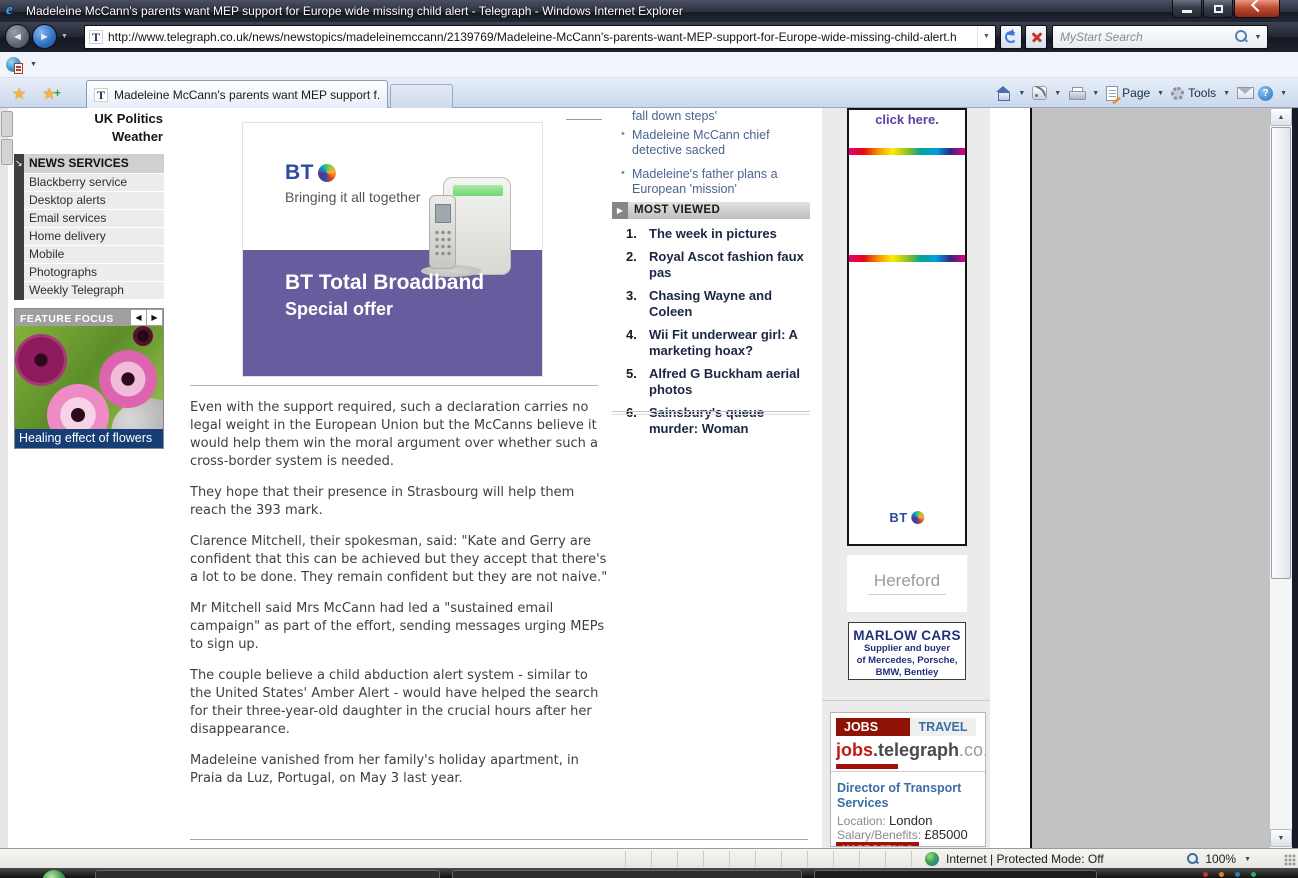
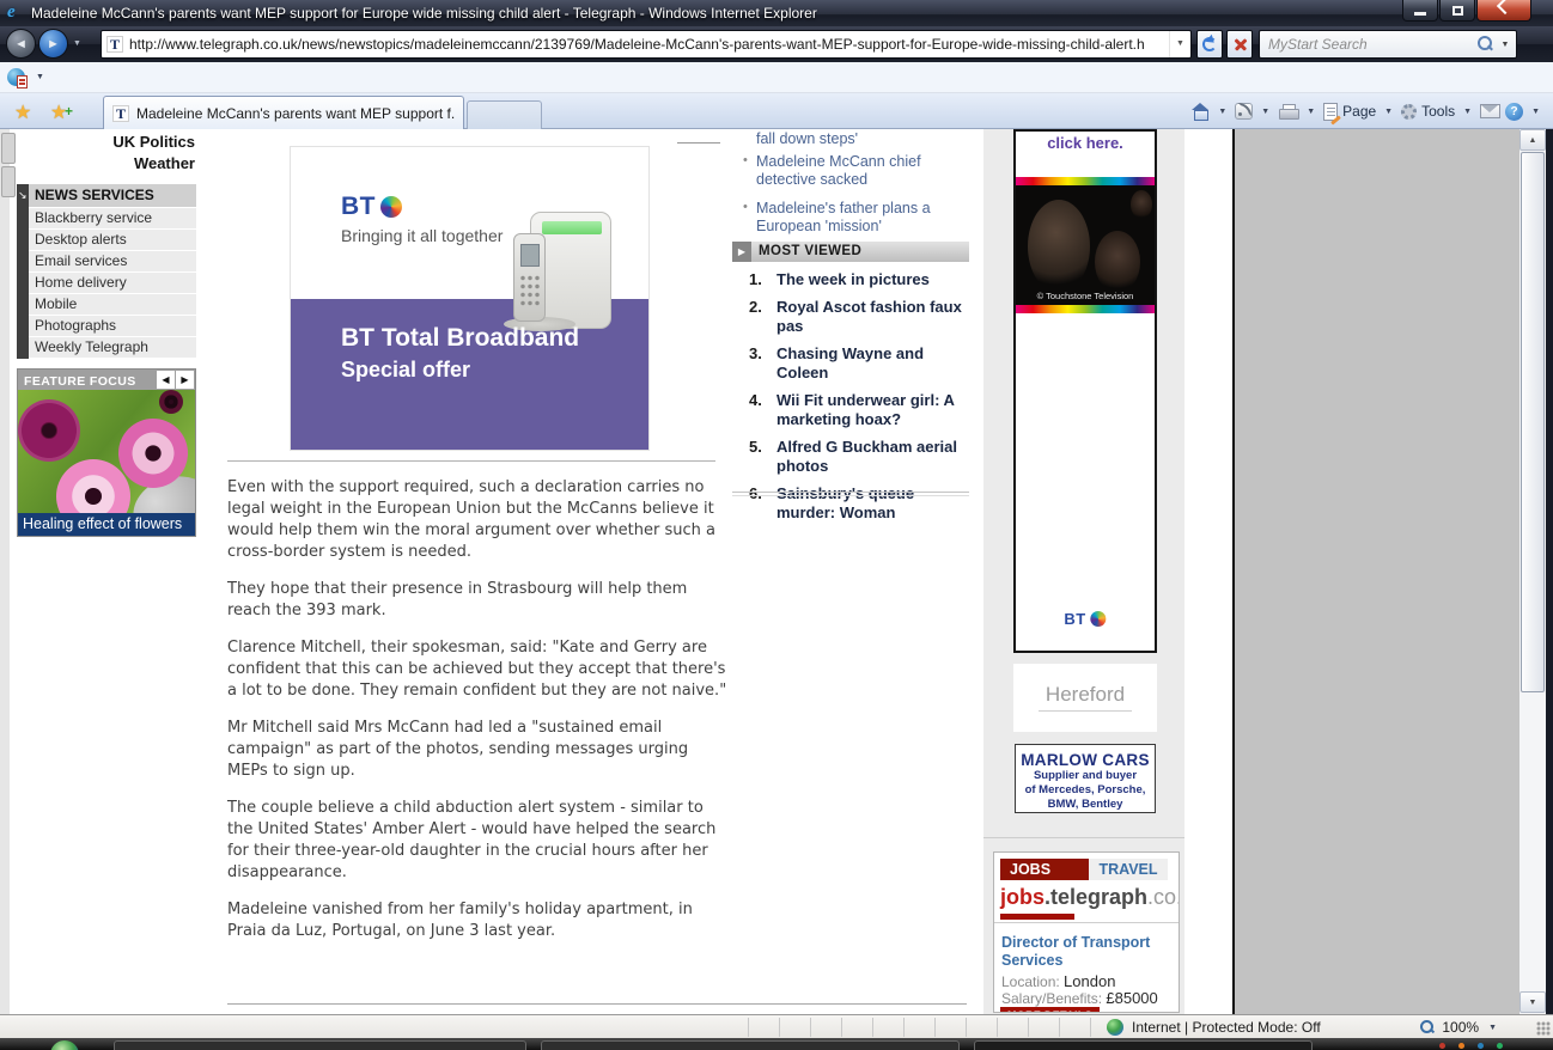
  e
  Madeleine McCann's parents want MEP support for Europe wide missing child alert - Telegraph - Windows Internet Explorer
  ◄
  ►
  T
  http://www.telegraph.co.uk/news/newstopics/madeleinemccann/2139769/Madeleine-McCann's-parents-want-MEP-support-for-Europe-wide-missing-child-alert.h
  MyStart Search
  ★
  ★
  +
  T
  Madeleine McCann's parents want MEP support f.
  Page
  Tools
  ?
  UK Politics
  Weather
  ↘
  NEWS SERVICES
  Blackberry service
  Desktop alerts
  Email services
  Home delivery
  Mobile
  Photographs
  Weekly Telegraph
  FEATURE FOCUS
  ◀
  ▶
  Healing effect of flowers
  BT
  Bringing it all together
  BT Total Broadband
  Special offer
  Even with the support required, such a declaration carries no legal weight in the European Union but the McCanns believe it would help them win the moral argument over whether such a cross-border system is needed.
  They hope that their presence in Strasbourg will help them reach the 393 mark.
  Clarence Mitchell, their spokesman, said: "Kate and Gerry are confident that this can be achieved but they accept that there's a lot to be done. They remain confident but they are not naive."
- Mr Mitchell said Mrs McCann had led a "sustained email campaign" as part of the effort, sending messages urging MEPs to sign up.
+ Mr Mitchell said Mrs McCann had led a "sustained email campaign" as part of the photos, sending messages urging MEPs to sign up.
  The couple believe a child abduction alert system - similar to the United States' Amber Alert - would have helped the search for their three-year-old daughter in the crucial hours after her disappearance.
- Madeleine vanished from her family's holiday apartment, in Praia da Luz, Portugal, on May 3 last year.
+ Madeleine vanished from her family's holiday apartment, in Praia da Luz, Portugal, on June 3 last year.
  fall down steps'
  •
  Madeleine McCann chief detective sacked
  •
  Madeleine's father plans a European 'mission'
  ▶
  MOST VIEWED
  The week in pictures
  Royal Ascot fashion faux pas
  Chasing Wayne and Coleen
  Wii Fit underwear girl: A marketing hoax?
  Alfred G Buckham aerial photos
  Sainsbury's queue murder: Woman
  click here.
+ © Touchstone Television
  BT
  Hereford
  MARLOW CARS
  Supplier and buyer
  of Mercedes, Porsche,
  BMW, Bentley
  JOBS
  TRAVEL
  jobs.telegraph.co
  Director of Transport Services
  Location: London
  Salary/Benefits: £85000
  Internet | Protected Mode: Off
  100%
